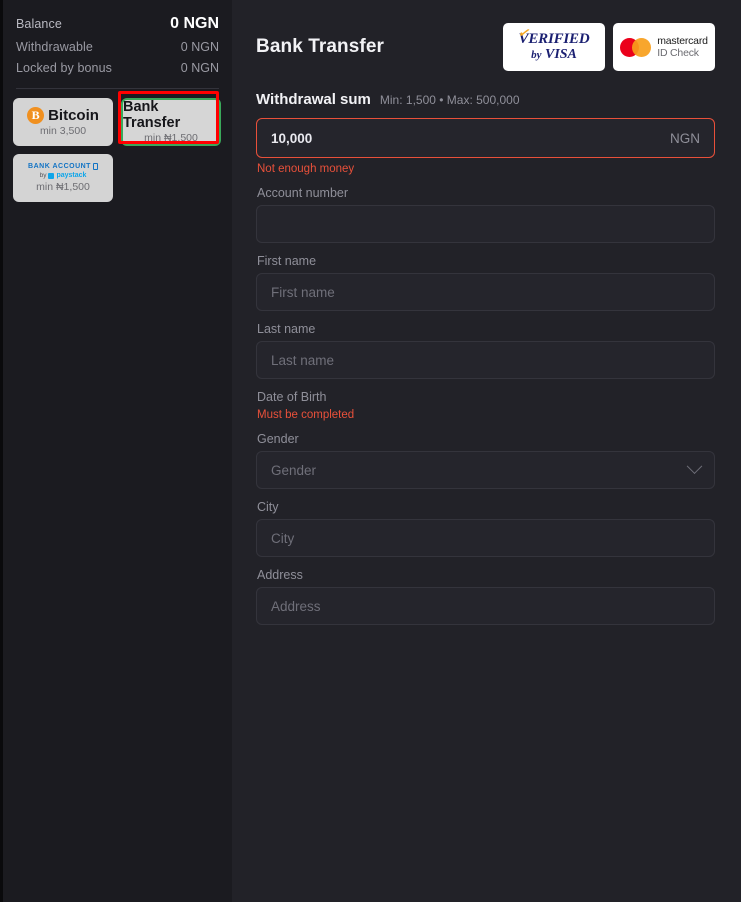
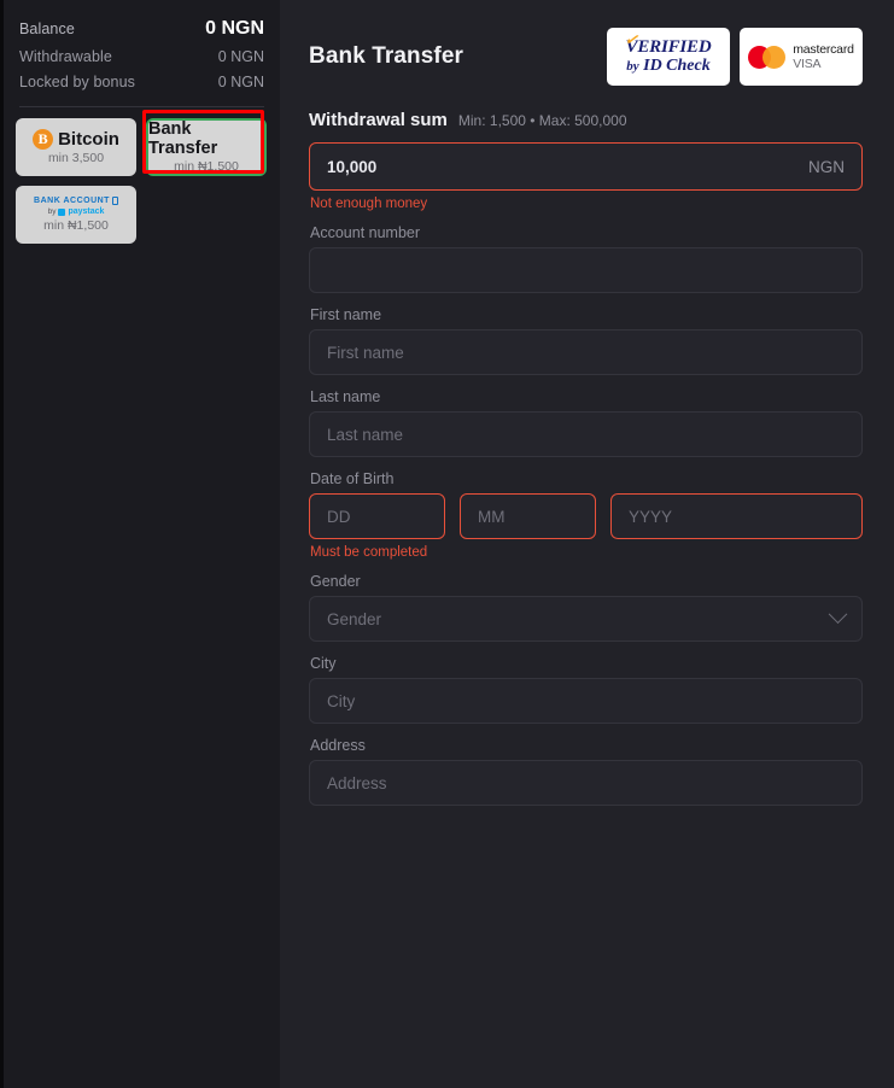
  Balance
  0 NGN
  Withdrawable
  0 NGN
  Locked by bonus
  0 NGN
  B
  Bitcoin
  min 3,500
  Bank Transfer
  min ₦1,500
  min ₦1,500
  Bank Transfer
  VERIFIED
- by VISA
+ by ID Check
  mastercard
- ID Check
+ VISA
  Withdrawal sum
  Min: 1,500 • Max: 500,000
  10,000
  NGN
  Not enough money
  Account number
  First name
  First name
  Last name
  Last name
  Date of Birth
+ DD
+ MM
+ YYYY
  Must be completed
  Gender
  Gender
  City
  City
  Address
  Address
